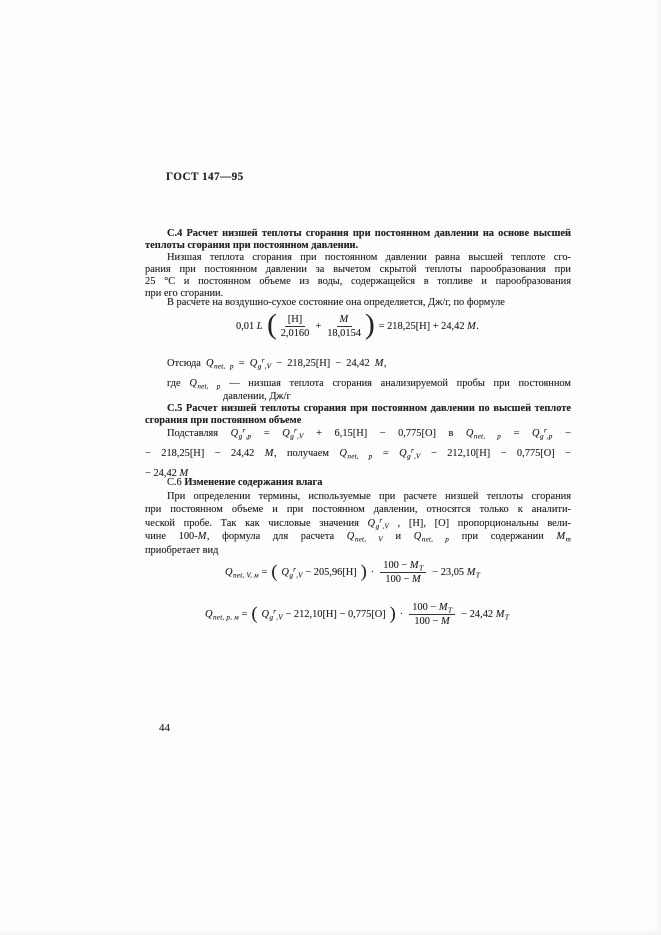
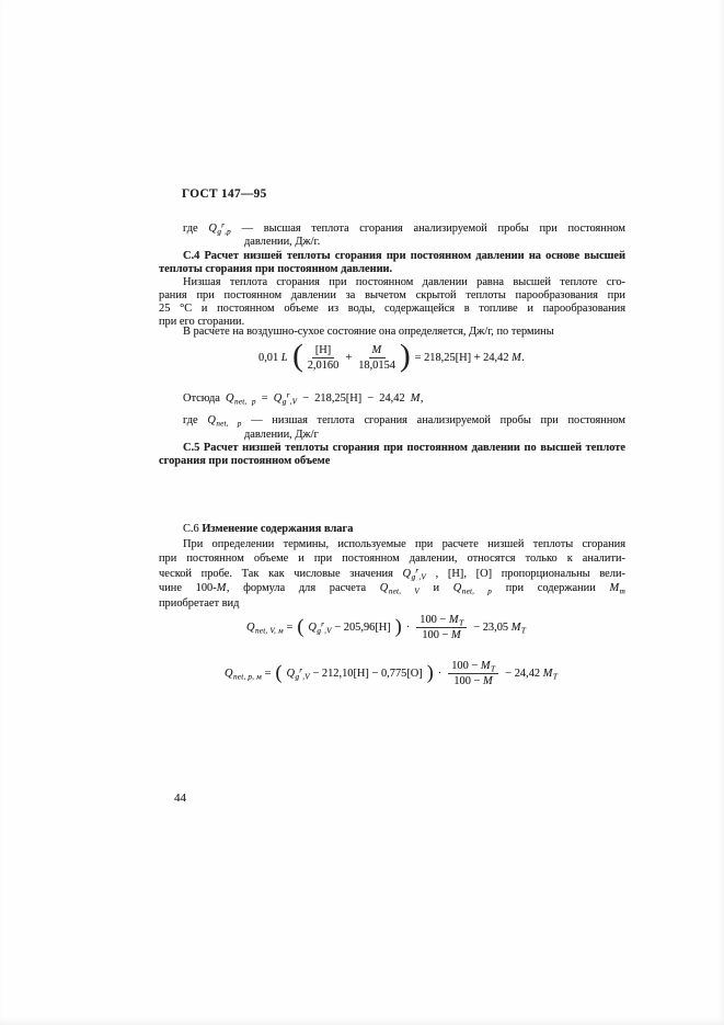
  ГОСТ 147—95
+ где Qgr,p — высшая теплота сгорания анализируемой пробы при постоянном
+ давлении, Дж/г.
  С.4 Расчет низшей теплоты сгорания при постоянном давлении на основе высшей
  теплоты сгорания при постоянном давлении.
  Низшая теплота сгорания при постоянном давлении равна высшей теплоте сго-
  рания при постоянном давлении за вычетом скрытой теплоты парообразования при
  25 °С и постоянном объеме из воды, содержащейся в топливе и парообразования
  при его сгорании.
- В расчете на воздушно-сухое состояние она определяется, Дж/г, по формуле
+ В расчете на воздушно-сухое состояние она определяется, Дж/г, по термины
  0,01 L
  (
  [H]
  2,0160
  +
  M
  18,0154
  )
  = 218,25[H] + 24,42 M.
  Отсюда Qnet, p = Qgr,V − 218,25[H] − 24,42 M,
  где Qnet, p — низшая теплота сгорания анализируемой пробы при постоянном
  давлении, Дж/г
  С.5 Расчет низшей теплоты сгорания при постоянном давлении по высшей теплоте
  сгорания при постоянном объеме
- Подставляя Qgr,p = Qgr,V + 6,15[H] − 0,775[O] в Qnet, p = Qgr,p −
- − 218,25[H] − 24,42 M, получаем Qnet, p = Qgr,V − 212,10[H] − 0,775[O] −
- − 24,42 M
  С.6 Изменение содержания влага
  При определении термины, используемые при расчете низшей теплоты сгорания
  при постоянном объеме и при постоянном давлении, относятся только к аналити-
  ческой пробе. Так как числовые значения Qgr,V , [H], [O] пропорциональны вели-
  чине 100-M, формула для расчета Qnet, V и Qnet, p при содержании Mт
  приобретает вид
  Qnet, V, м =
  (
  Qgr,V − 205,96[H]
  )
  ·
  100 − MT
  100 − M
  − 23,05 MT
  Qnet, p, м =
  (
  Qgr,V − 212,10[H] − 0,775[O]
  )
  ·
  100 − MT
  100 − M
  − 24,42 MT
  44
